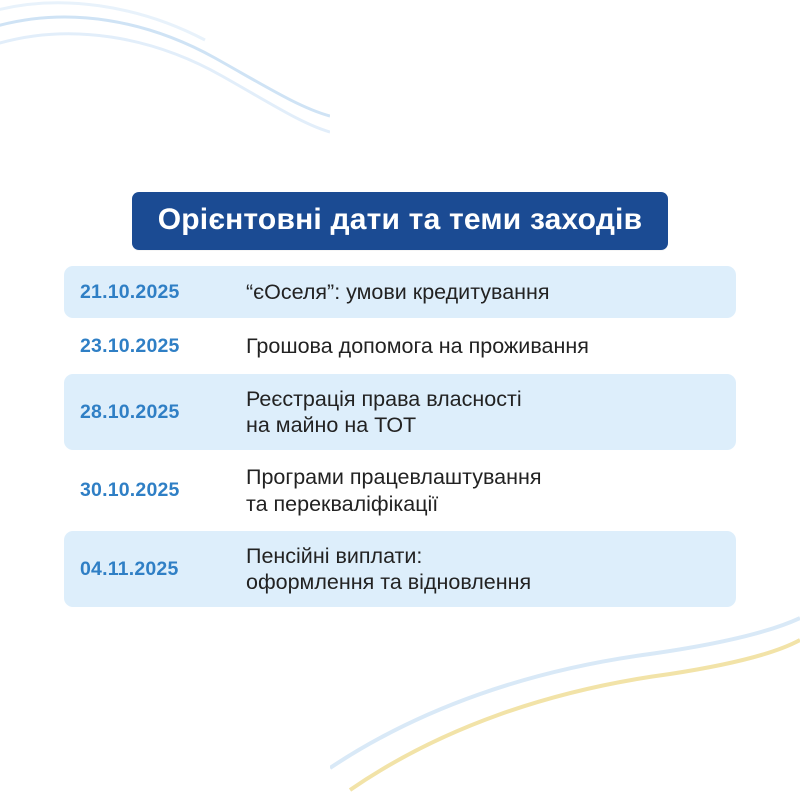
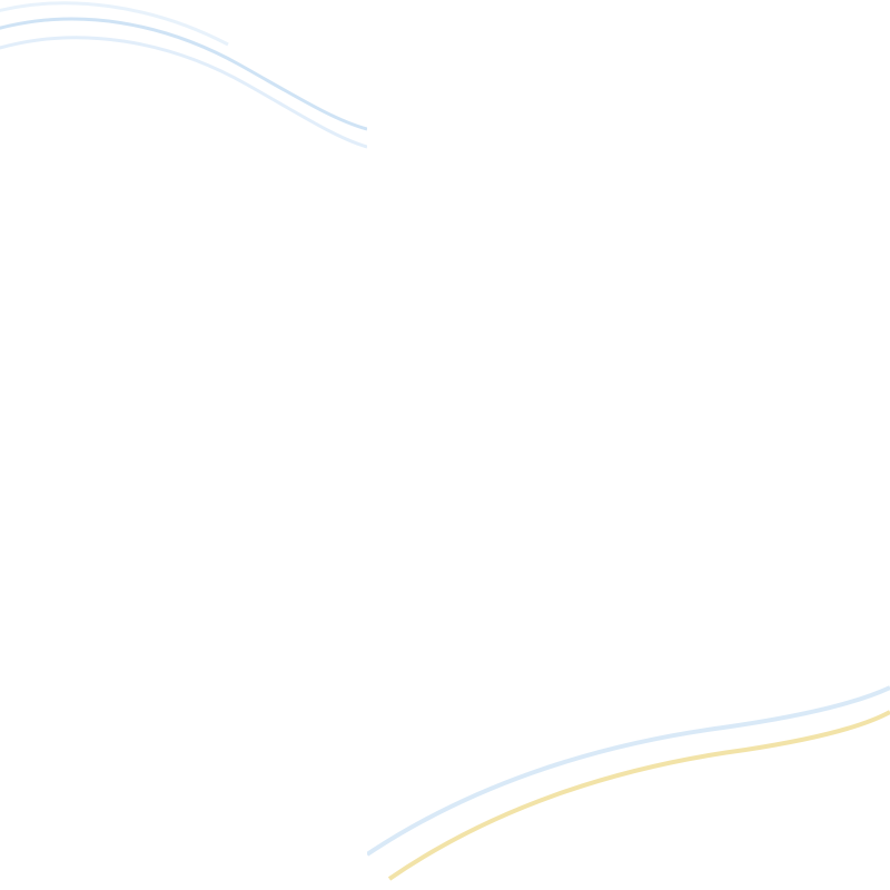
- Орієнтовні дати та теми заходів
- 21.10.2025
- “єОселя”: умови кредитування
- 23.10.2025
- Грошова допомога на проживання
- 28.10.2025
- Реєстрація права власності
- на майно на ТОТ
- 30.10.2025
- Програми працевлаштування
- та перекваліфікації
- 04.11.2025
- Пенсійні виплати:
- оформлення та відновлення
